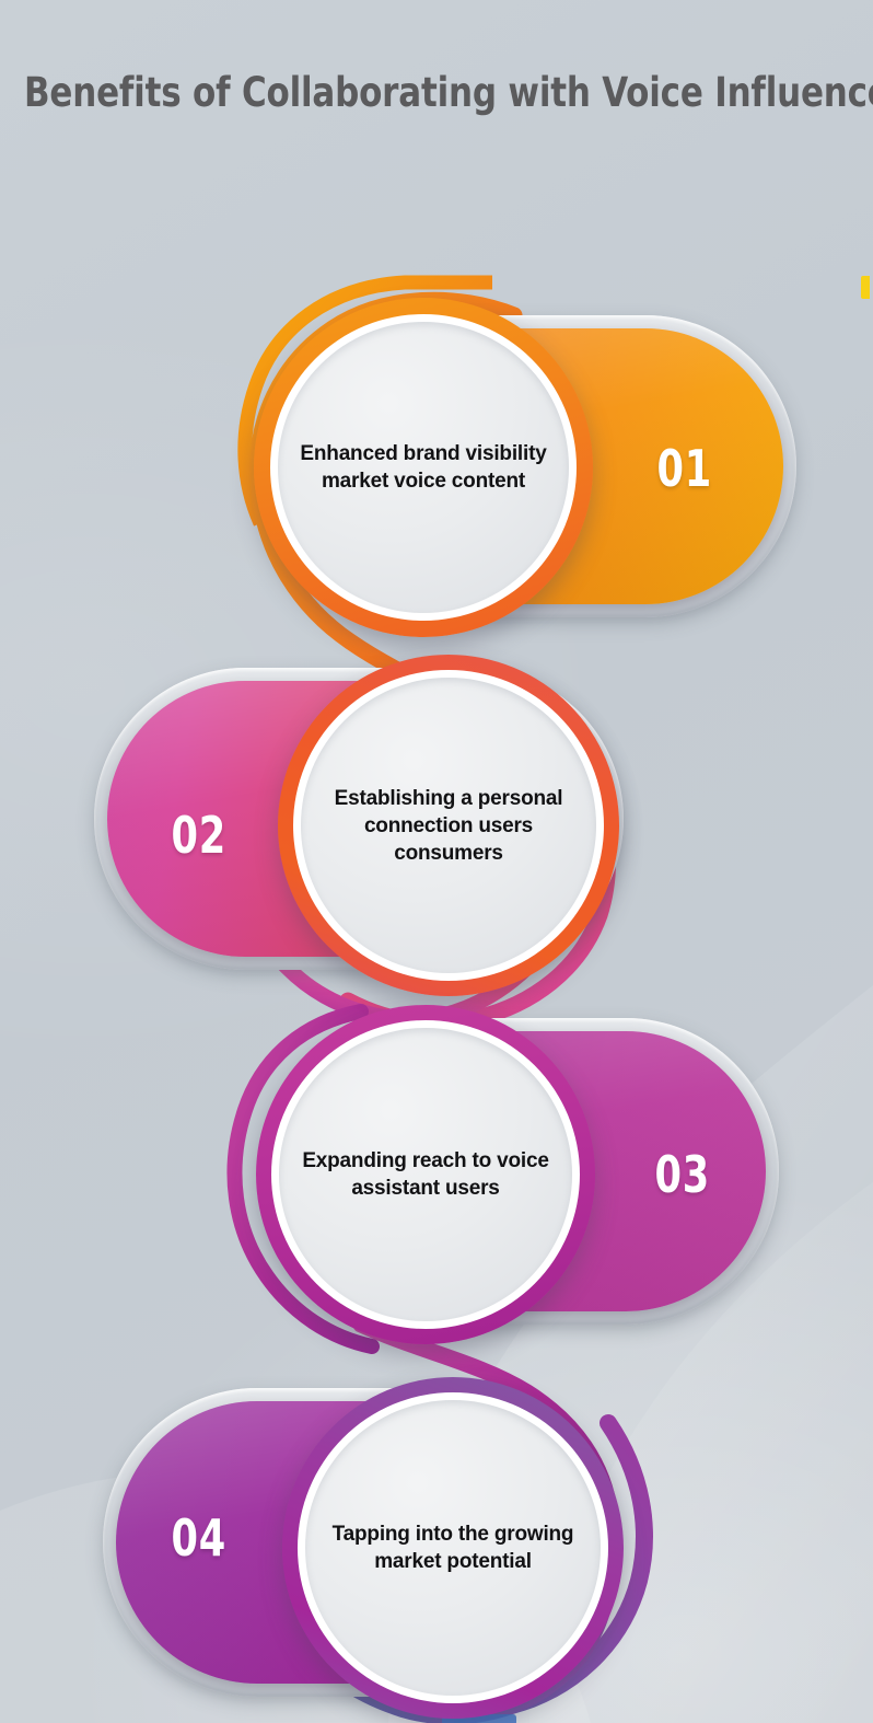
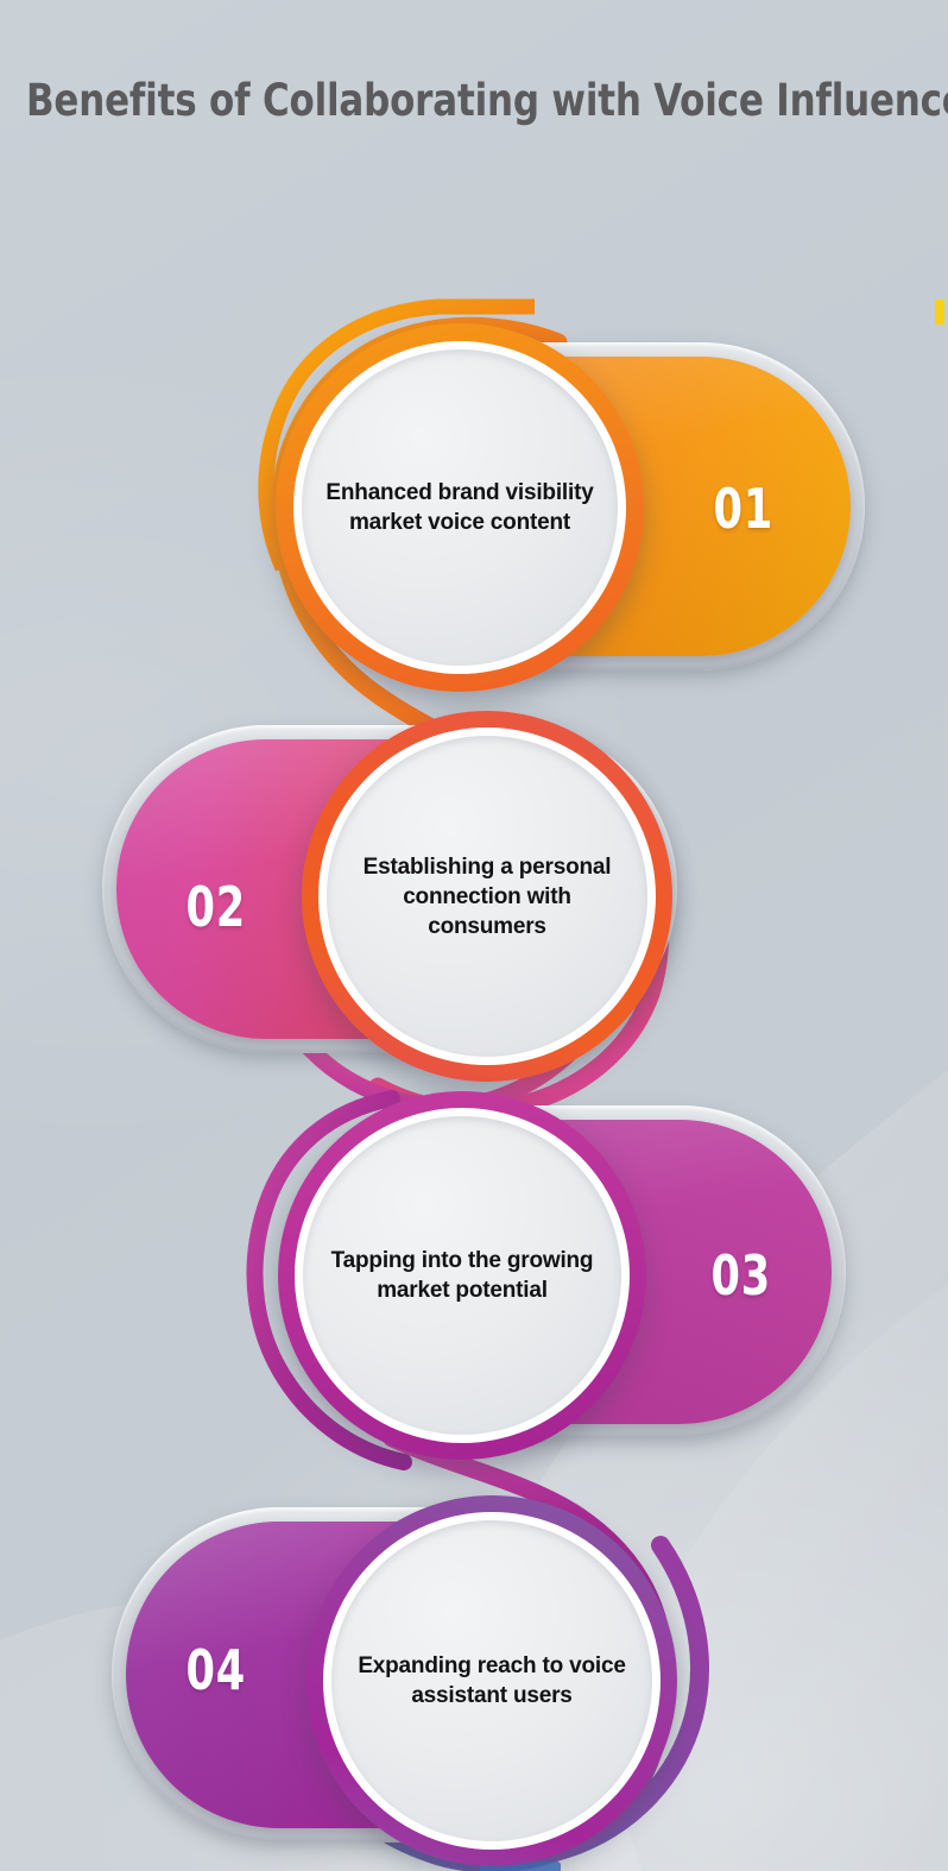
  Benefits of Collaborating with Voice Influ
  01
  Enhanced brand visibility market voice content
  02
- Establishing a personal connection users consumers
+ Establishing a personal connection with consumers
  03
- Expanding reach to voice assistant users
+ Tapping into the growing market potential
  04
- Tapping into the growing market potential
+ Expanding reach to voice assistant users
